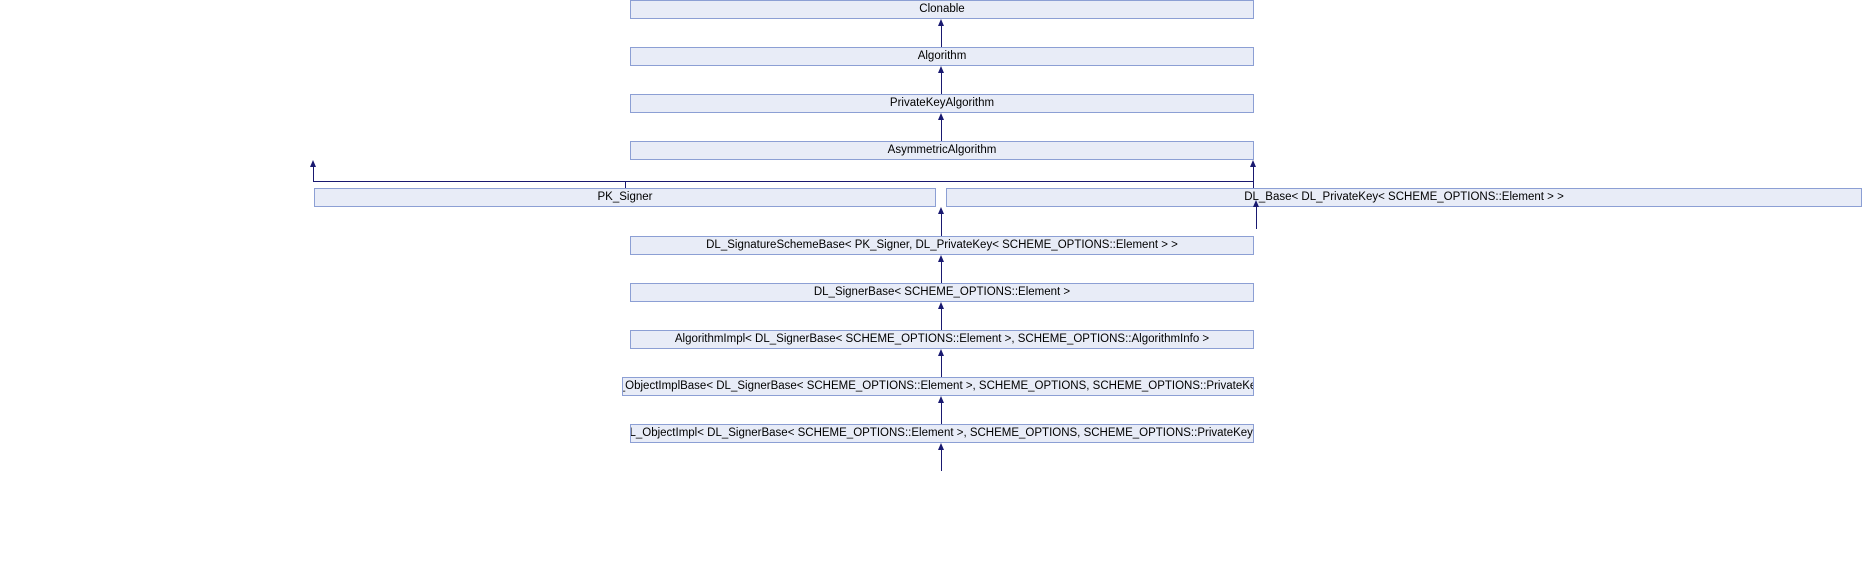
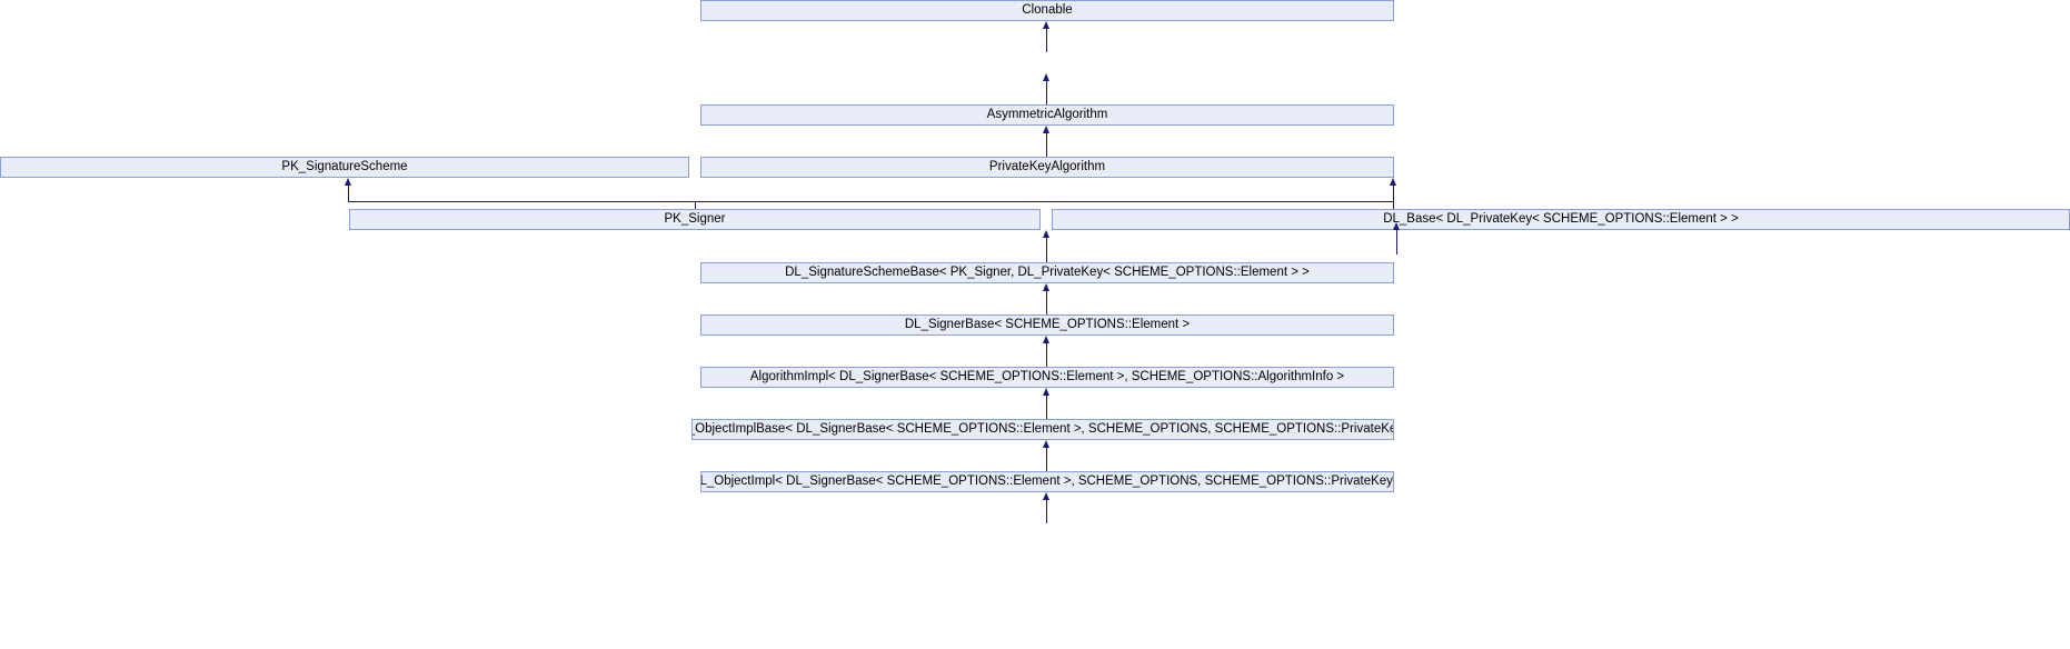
  Clonable
- Algorithm
- PrivateKeyAlgorithm
+ AsymmetricAlgorithm
+ PK_SignatureScheme
- AsymmetricAlgorithm
+ PrivateKeyAlgorithm
  PK_Signer
  DL_Base< DL_PrivateKey< SCHEME_OPTIONS::Element > >
  DL_SignatureSchemeBase< PK_Signer, DL_PrivateKey< SCHEME_OPTIONS::Element > >
  DL_SignerBase< SCHEME_OPTIONS::Element >
  AlgorithmImpl< DL_SignerBase< SCHEME_OPTIONS::Element >, SCHEME_OPTIONS::AlgorithmInfo >
  ObjectImplBase< DL_SignerBase< SCHEME_OPTIONS::Element >, SCHEME_OPTIONS, SCHEME_OPTIONS::PrivateK
  L_ObjectImpl< DL_SignerBase< SCHEME_OPTIONS::Element >, SCHEME_OPTIONS, SCHEME_OPTIONS::PrivateKey
